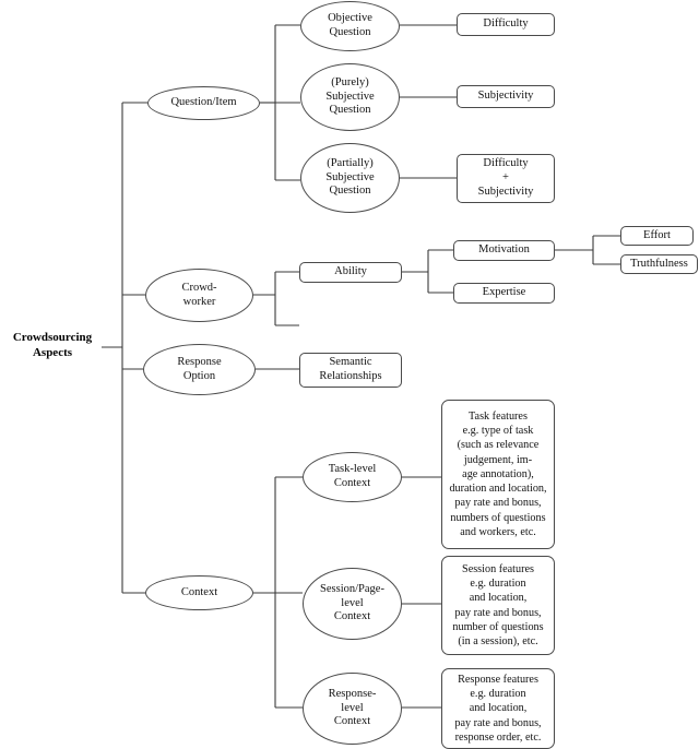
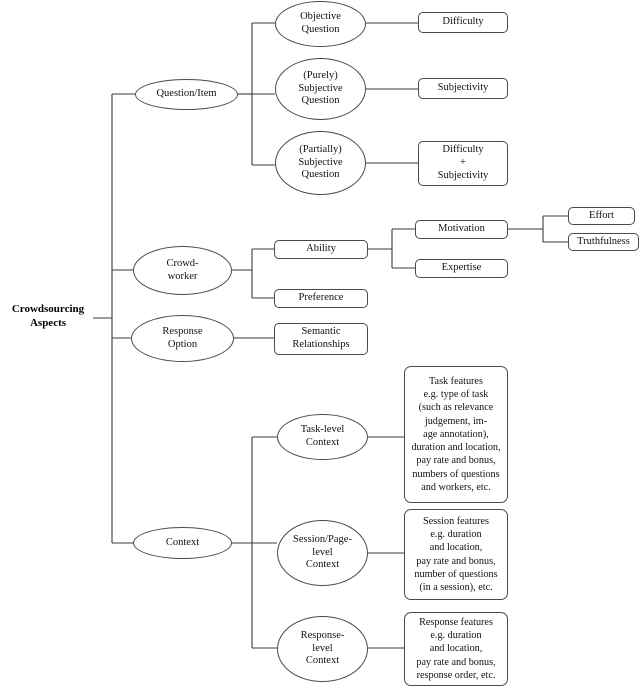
  Crowdsourcing
  Aspects
  Question/Item
  Crowd-
  worker
  Response
  Option
  Context
  Objective
  Question
  Difficulty
  (Purely)
  Subjective
  Question
  Subjectivity
  (Partially)
  Subjective
  Question
  Difficulty
  +
  Subjectivity
  Ability
+ Preference
  Motivation
  Expertise
  Effort
  Truthfulness
  Semantic
  Relationships
  Task-level
  Context
  Task features
  e.g. type of task
  (such as relevance
  judgement, im-
  age annotation),
  duration and location,
  pay rate and bonus,
  numbers of questions
  and workers, etc.
  Session/Page-
  level
  Context
  Session features
  e.g. duration
  and location,
  pay rate and bonus,
  number of questions
  (in a session), etc.
  Response-
  level
  Context
  Response features
  e.g. duration
  and location,
  pay rate and bonus,
  response order, etc.
